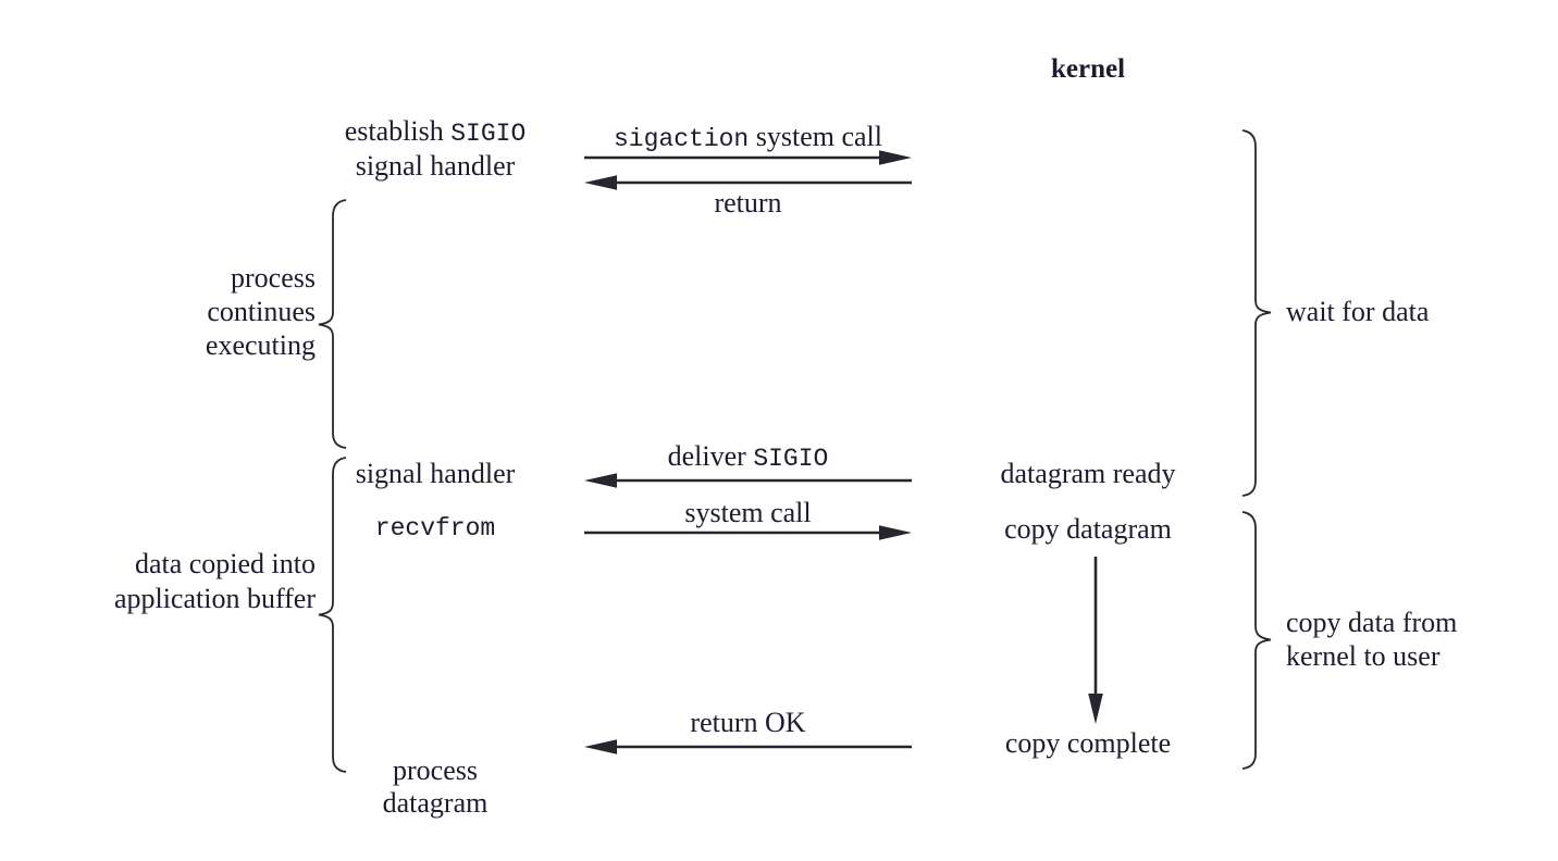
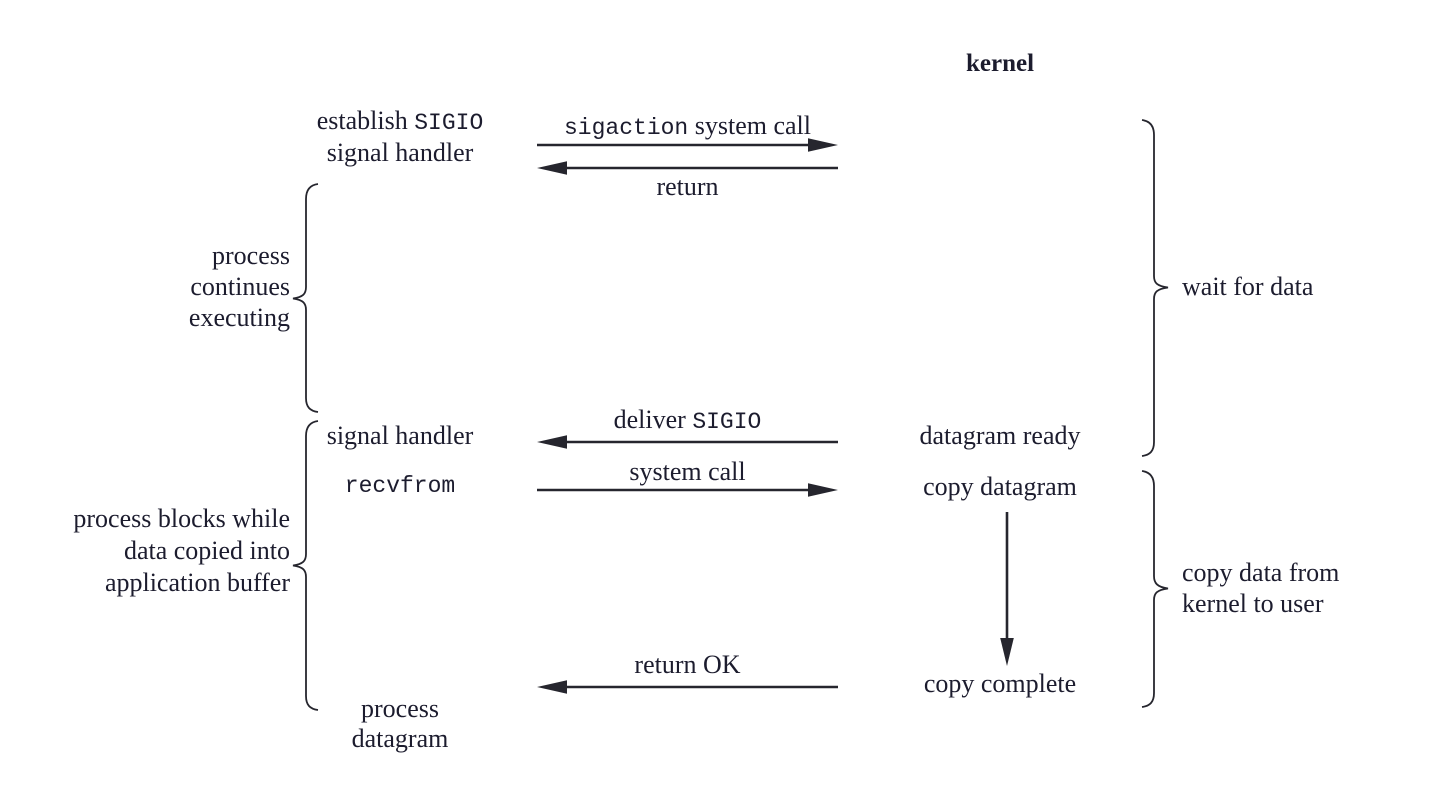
  kernel
  establish SIGIO
  signal handler
  sigaction system call
  return
  process
  continues
  executing
  wait for data
  signal handler
  deliver SIGIO
  datagram ready
  recvfrom
  system call
  copy datagram
+ process blocks while
  data copied into
  application buffer
  copy data from
  kernel to user
  return OK
  copy complete
  process
  datagram
